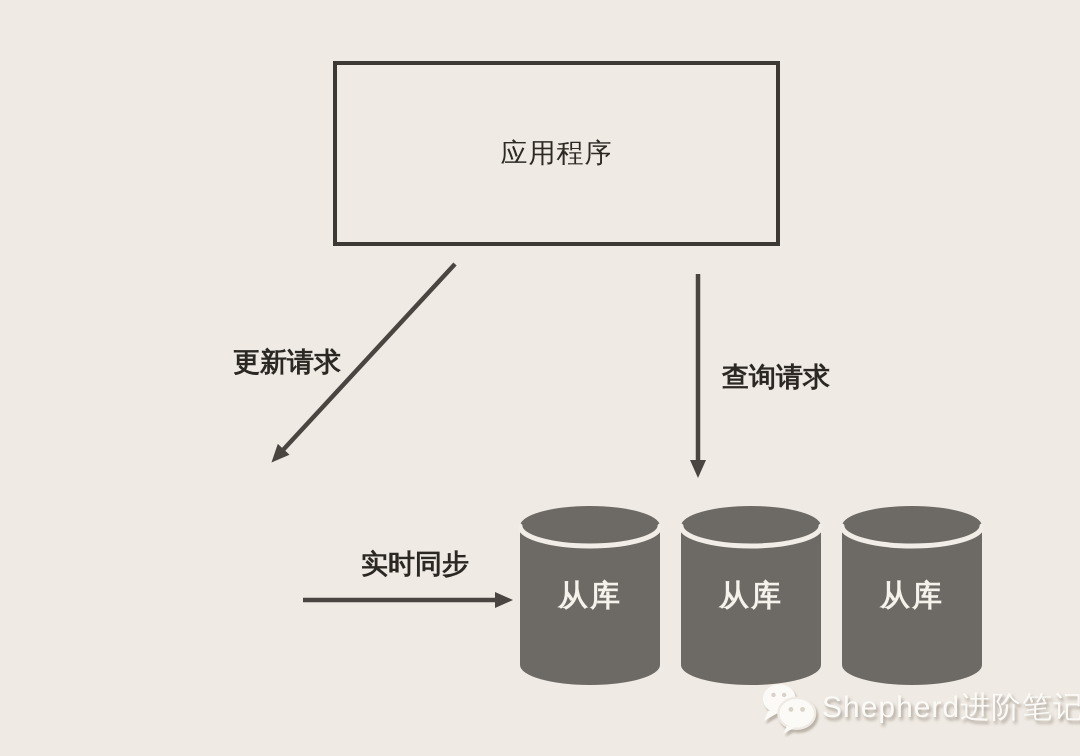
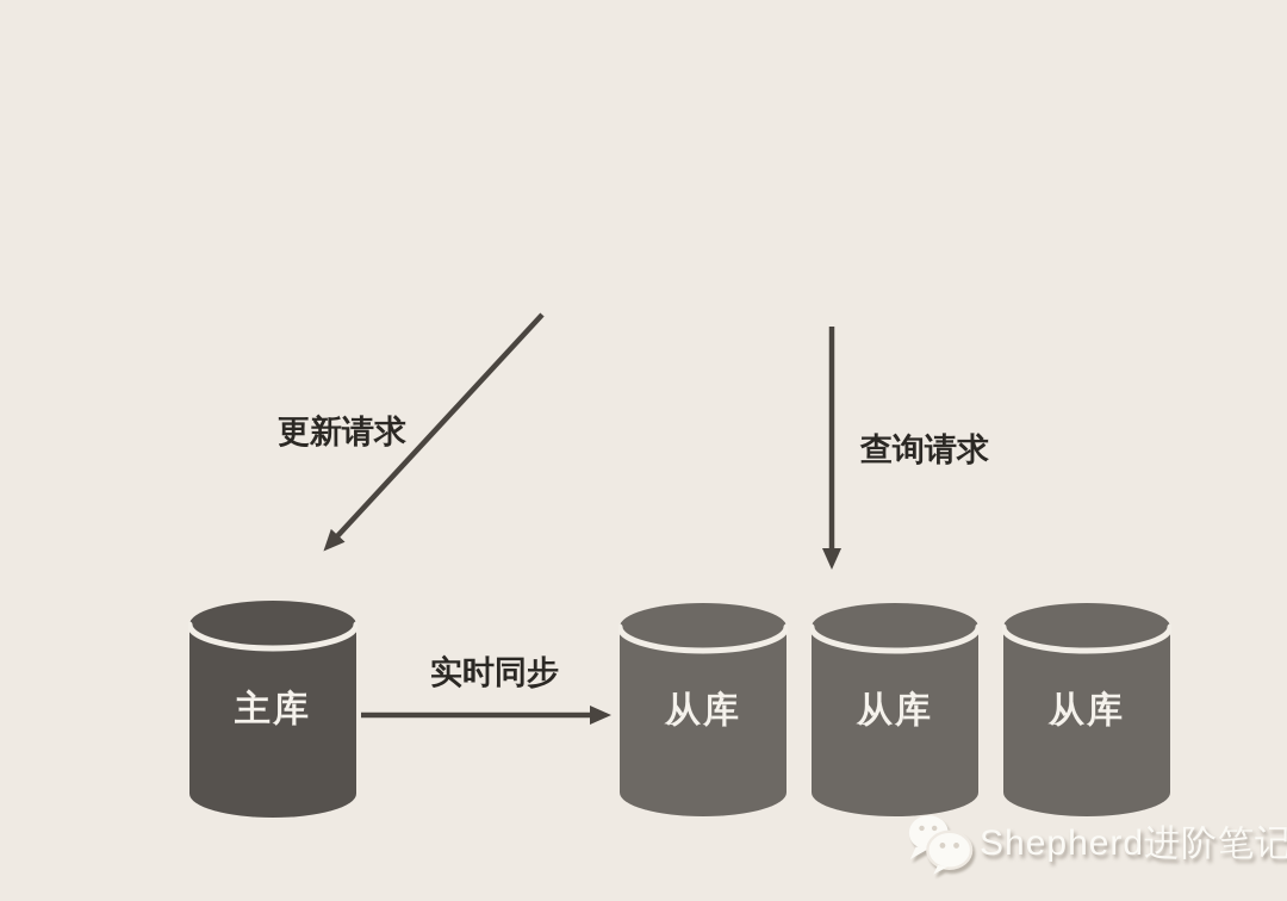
- 应用程序
  更新请求
  查询请求
  实时同步
+ 主库
  从库
  从库
  从库
  Shepherd进阶笔记
